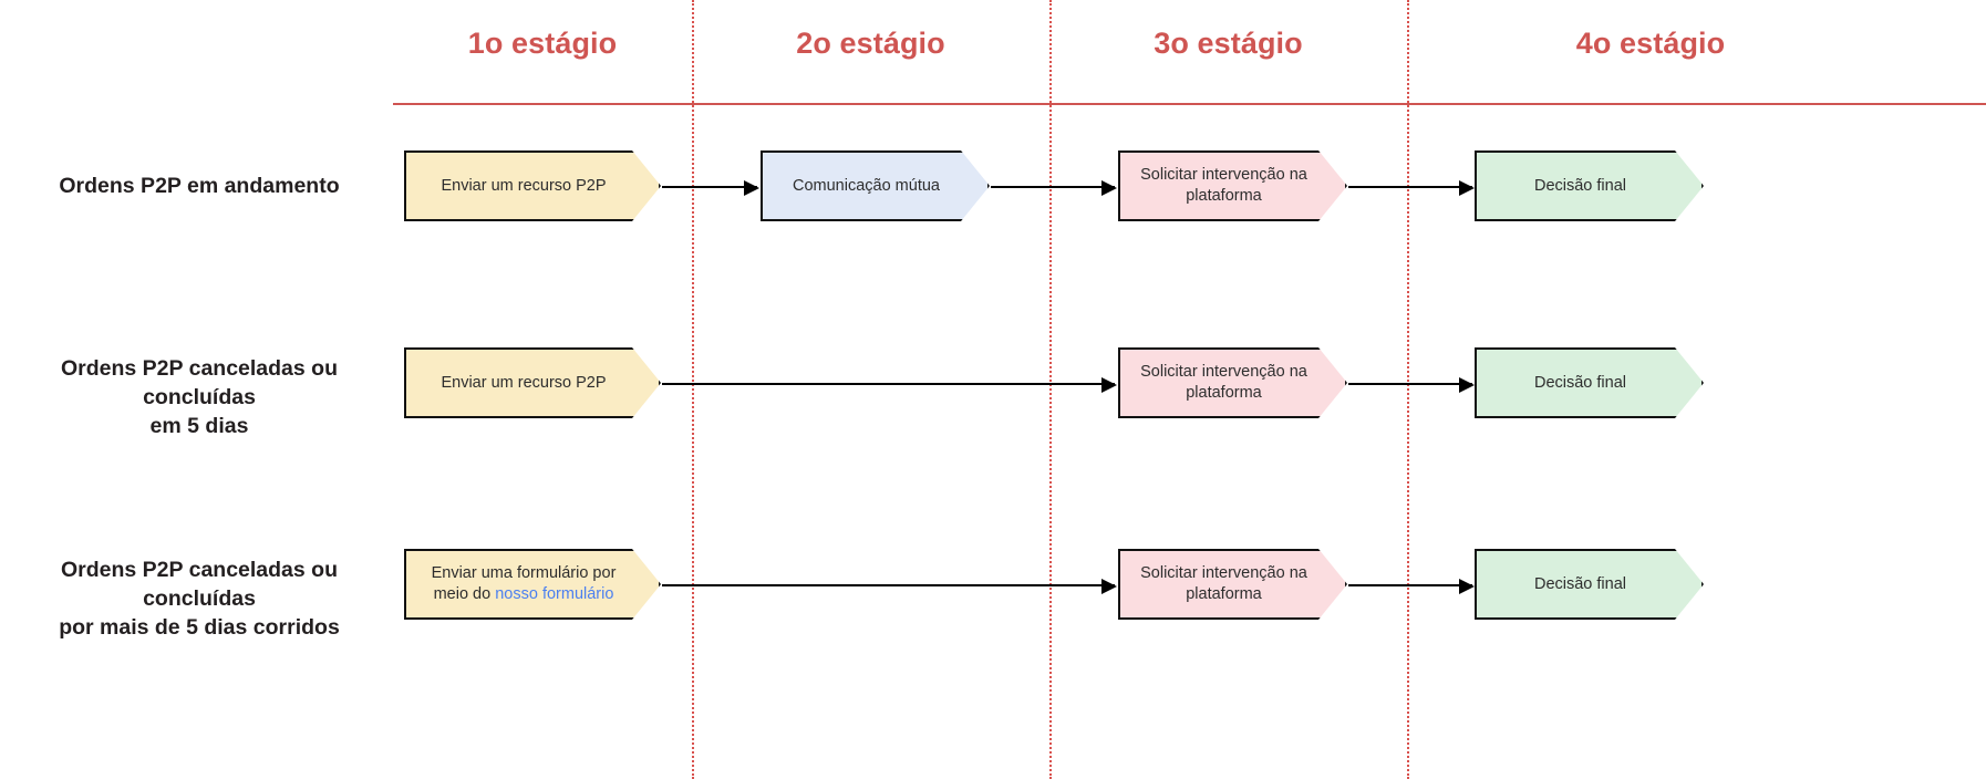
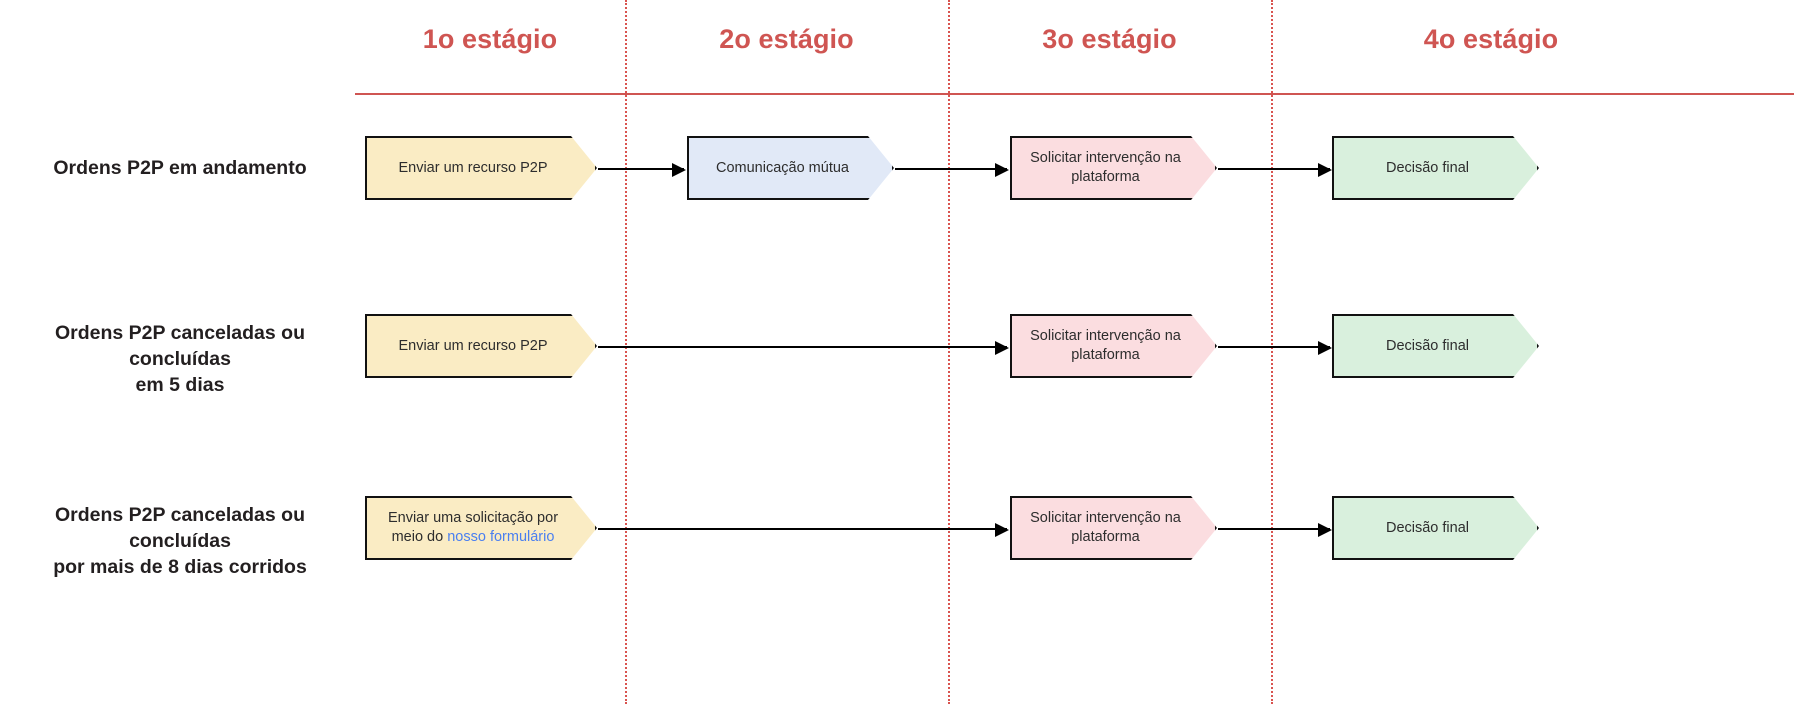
  1o estágio
  2o estágio
  3o estágio
  4o estágio
  Ordens P2P em andamento
  Enviar um recurso P2P
  Comunicação mútua
  Solicitar intervenção na plataforma
  Decisão final
  Ordens P2P canceladas ou concluídas
  em 5 dias
  Enviar um recurso P2P
  Solicitar intervenção na plataforma
  Decisão final
  Ordens P2P canceladas ou concluídas
- por mais de 5 dias corridos
+ por mais de 8 dias corridos
- Enviar uma formulário por meio do nosso formulário
+ Enviar uma solicitação por meio do nosso formulário
  Solicitar intervenção na plataforma
  Decisão final
